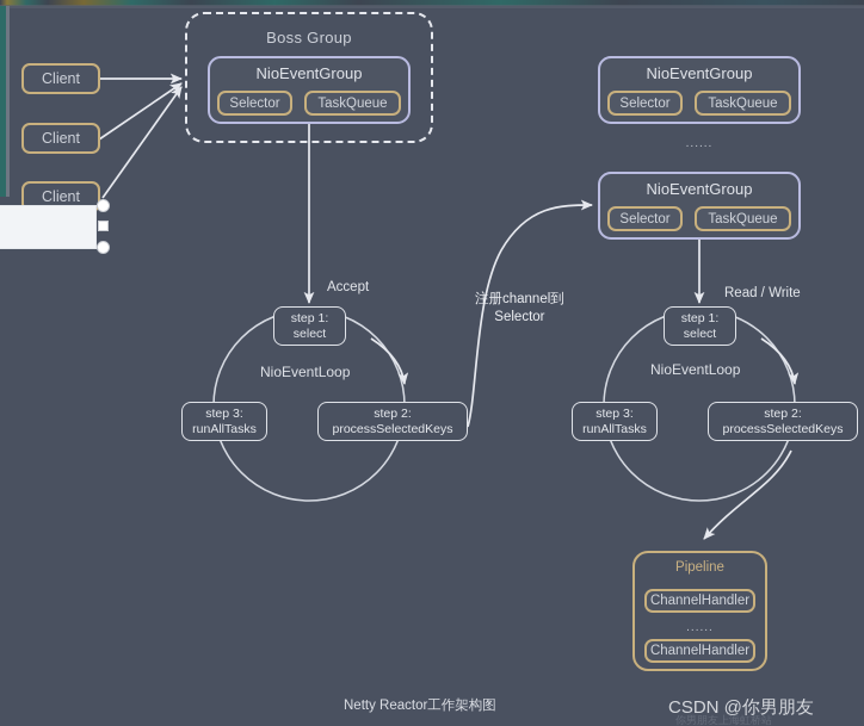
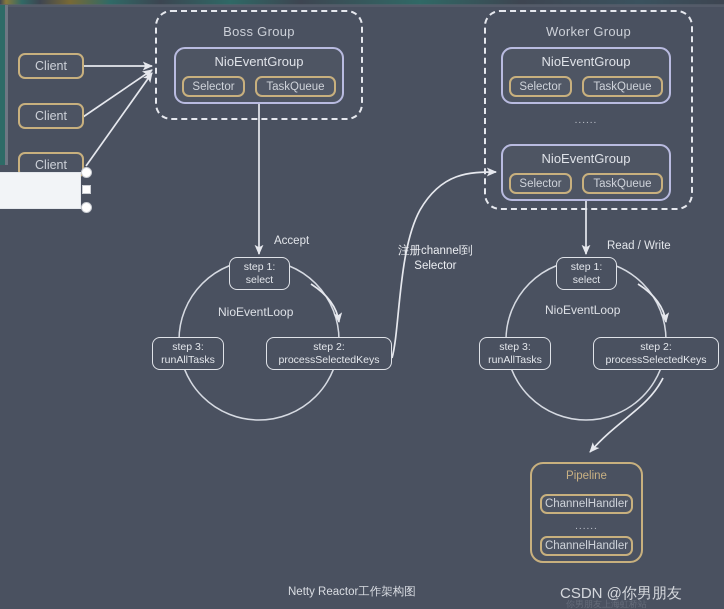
  Client
  Client
  Client
  Boss Group
  NioEventGroup
  Selector
  TaskQueue
+ Worker Group
  NioEventGroup
  Selector
  TaskQueue
  ......
  NioEventGroup
  Selector
  TaskQueue
  Accept
  NioEventLoop
  step 1:
  select
  step 2:
  processSelectedKeys
  step 3:
  runAllTasks
  Read / Write
  NioEventLoop
  step 1:
  select
  step 2:
  processSelectedKeys
  step 3:
  runAllTasks
  注册channel到
  Selector
  Pipeline
  ChannelHandler
  ......
  ChannelHandler
  Netty Reactor工作架构图
  CSDN @你男朋友
  你男朋友上海虹桥站
